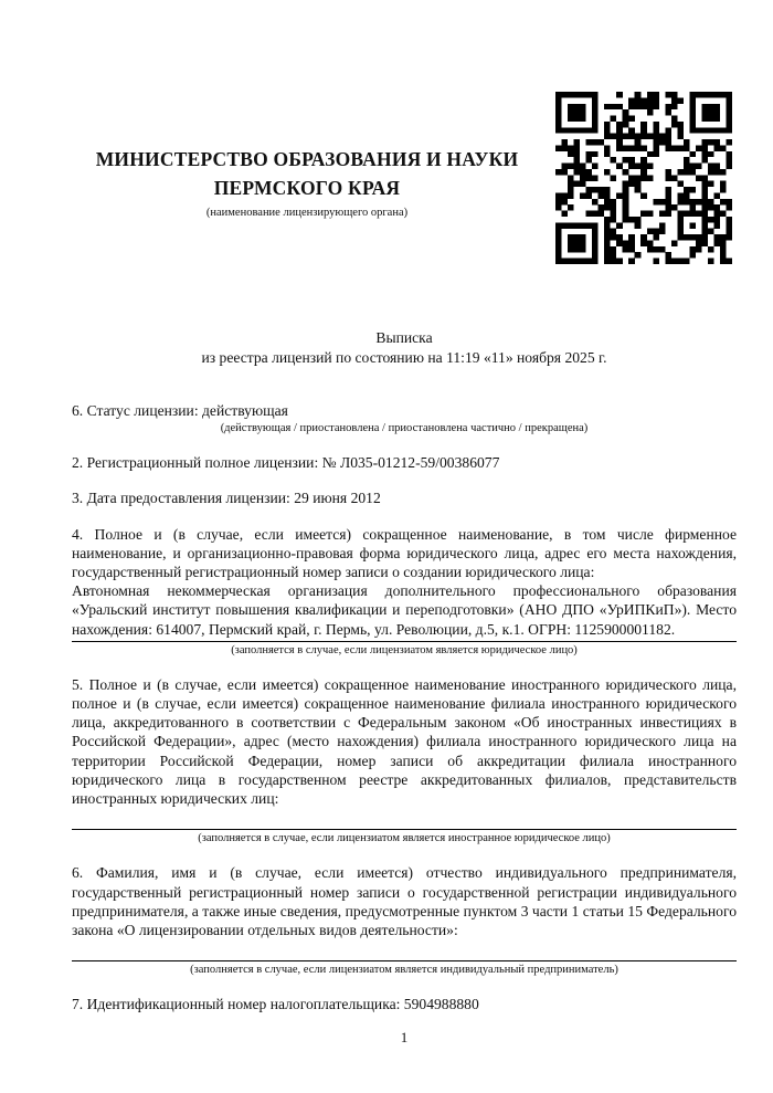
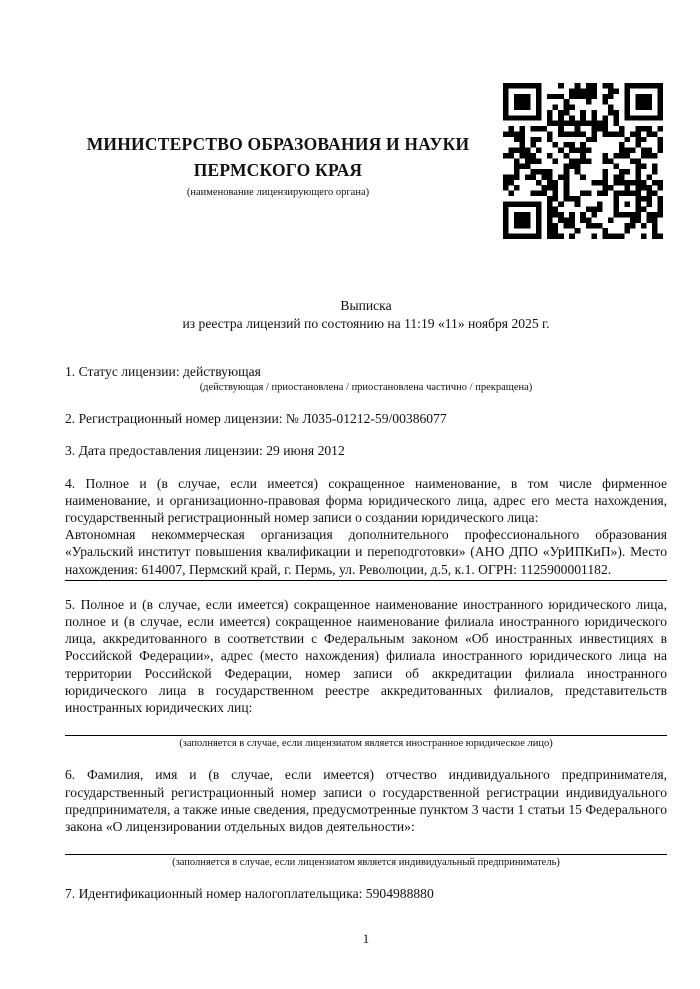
  МИНИСТЕРСТВО ОБРАЗОВАНИЯ И НАУКИ
  ПЕРМСКОГО КРАЯ
  (наименование лицензирующего органа)
  Выписка
  из реестра лицензий по состоянию на 11:19 «11» ноября 2025 г.
- 6. Статус лицензии: действующая
+ 1. Статус лицензии: действующая
  (действующая / приостановлена / приостановлена частично / прекращена)
- 2. Регистрационный полное лицензии: № Л035-01212-59/00386077
+ 2. Регистрационный номер лицензии: № Л035-01212-59/00386077
  3. Дата предоставления лицензии: 29 июня 2012
  4. Полное и (в случае, если имеется) сокращенное наименование, в том числе фирменное наименование, и организационно-правовая форма юридического лица, адрес его места нахождения, государственный регистрационный номер записи о создании юридического лица:
  Автономная некоммерческая организация дополнительного профессионального образования «Уральский институт повышения квалификации и переподготовки» (АНО ДПО «УрИПКиП»). Место нахождения: 614007, Пермский край, г. Пермь, ул. Революции, д.5, к.1. ОГРН: 1125900001182.
- (заполняется в случае, если лицензиатом является юридическое лицо)
  5. Полное и (в случае, если имеется) сокращенное наименование иностранного юридического лица, полное и (в случае, если имеется) сокращенное наименование филиала иностранного юридического лица, аккредитованного в соответствии с Федеральным законом «Об иностранных инвестициях в Российской Федерации», адрес (место нахождения) филиала иностранного юридического лица на территории Российской Федерации, номер записи об аккредитации филиала иностранного юридического лица в государственном реестре аккредитованных филиалов, представительств иностранных юридических лиц:
  (заполняется в случае, если лицензиатом является иностранное юридическое лицо)
  6. Фамилия, имя и (в случае, если имеется) отчество индивидуального предпринимателя, государственный регистрационный номер записи о государственной регистрации индивидуального предпринимателя, а также иные сведения, предусмотренные пунктом 3 части 1 статьи 15 Федерального закона «О лицензировании отдельных видов деятельности»:
  (заполняется в случае, если лицензиатом является индивидуальный предприниматель)
  7. Идентификационный номер налогоплательщика: 5904988880
  1
